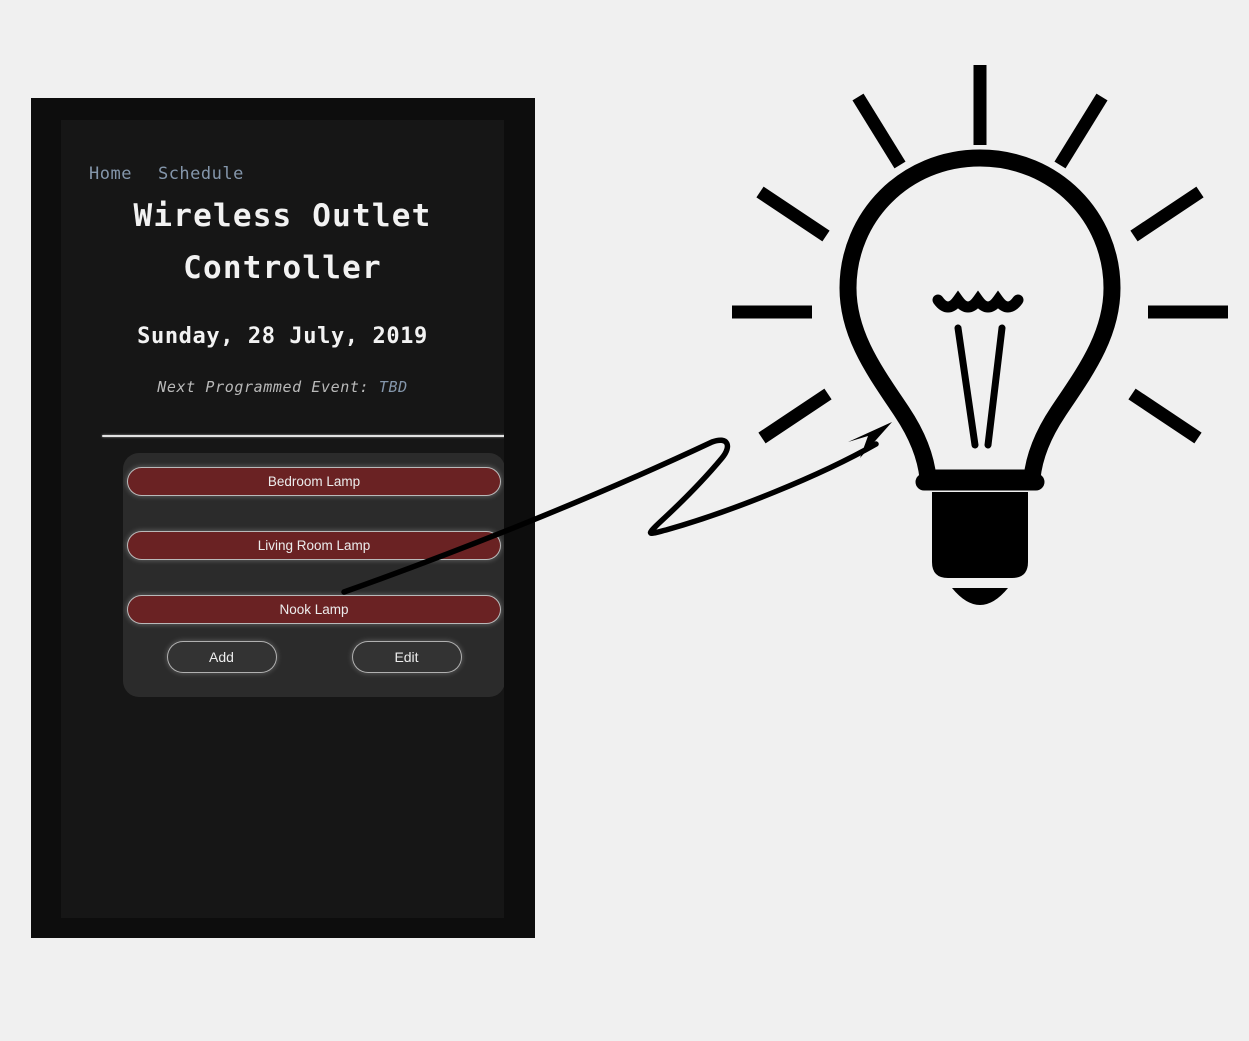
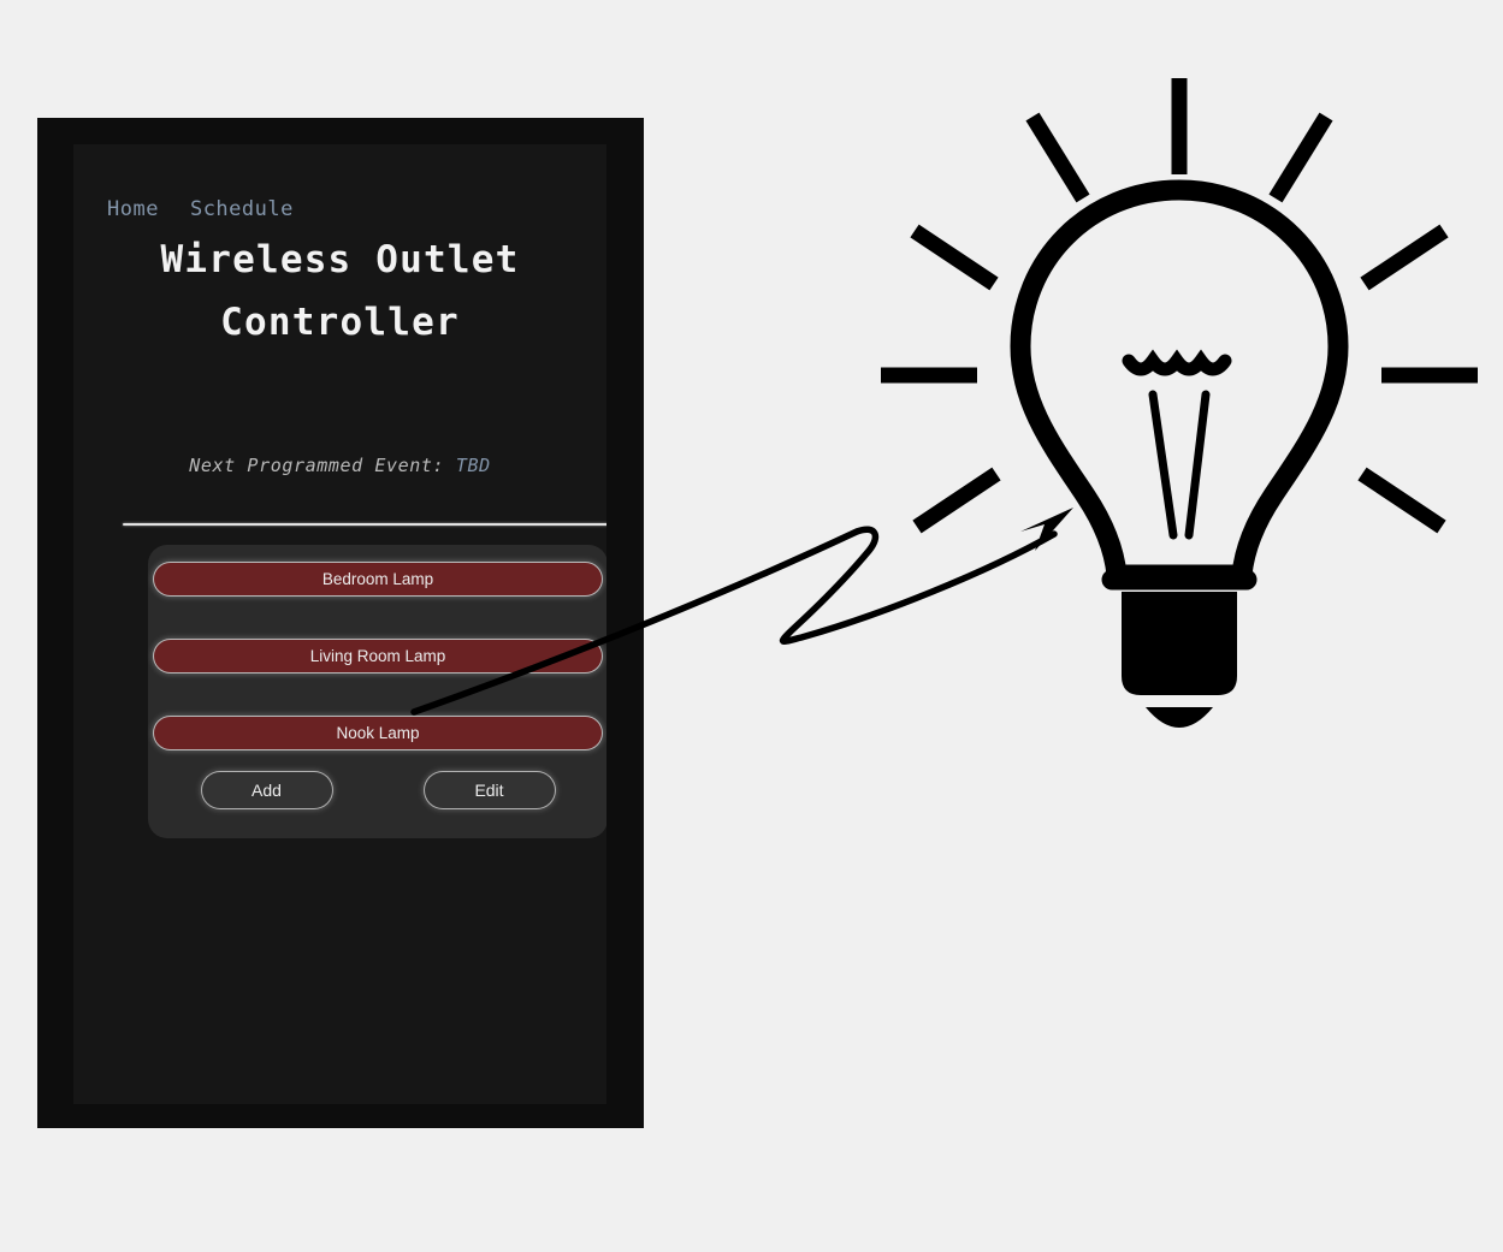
  Home
  Schedule
  Wireless Outlet Controller
- Sunday, 28 July, 2019
  Next Programmed Event: TBD
  Bedroom Lamp
  Living Room Lamp
  Nook Lamp
  Add
  Edit
